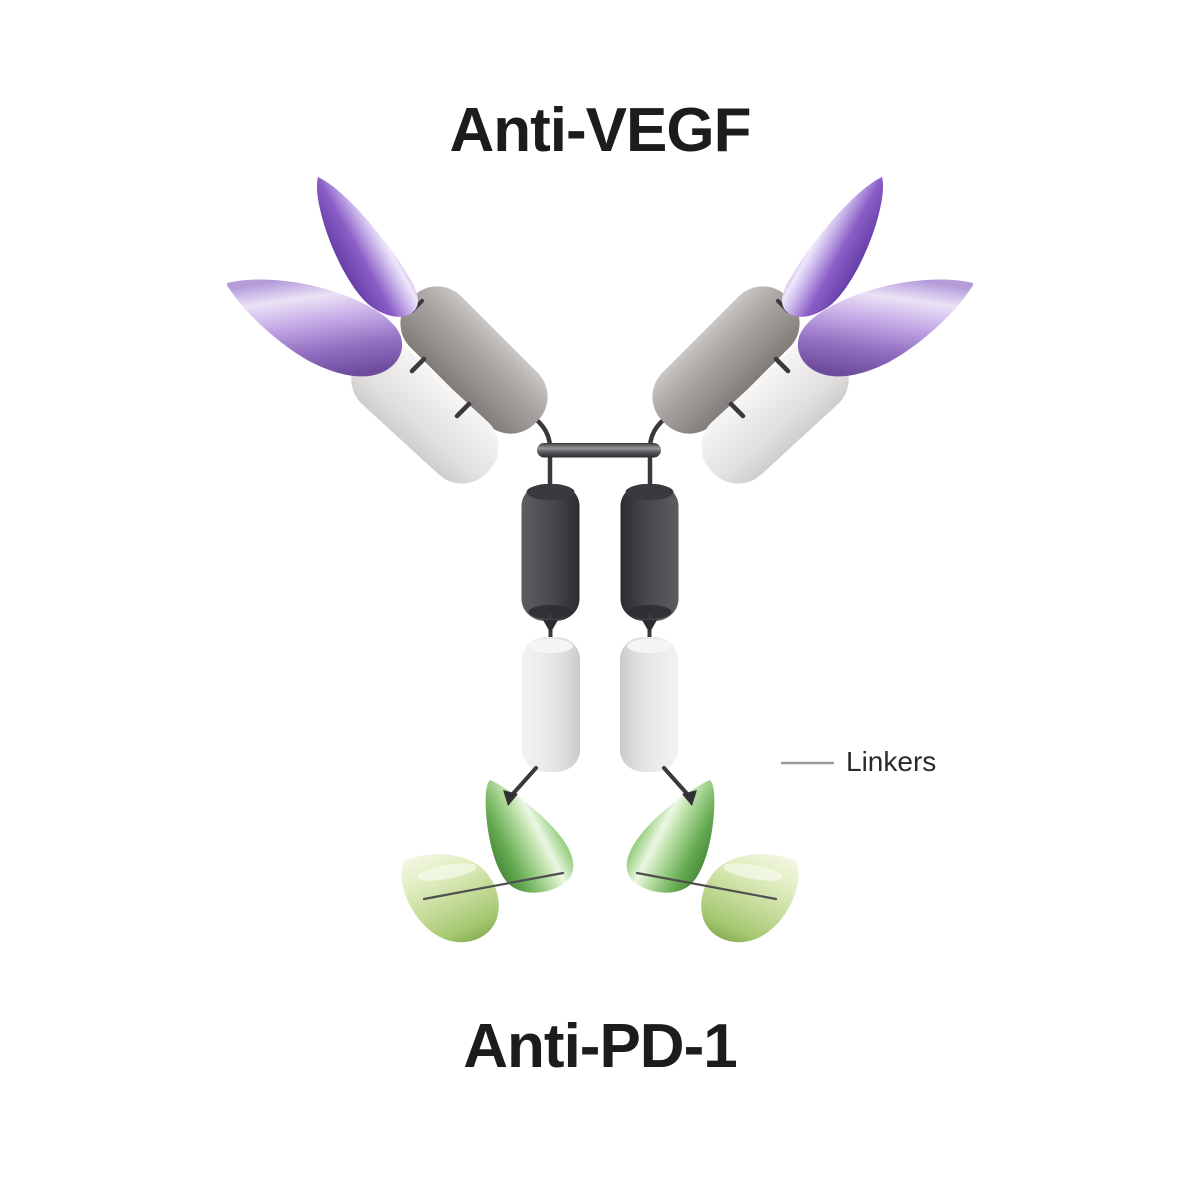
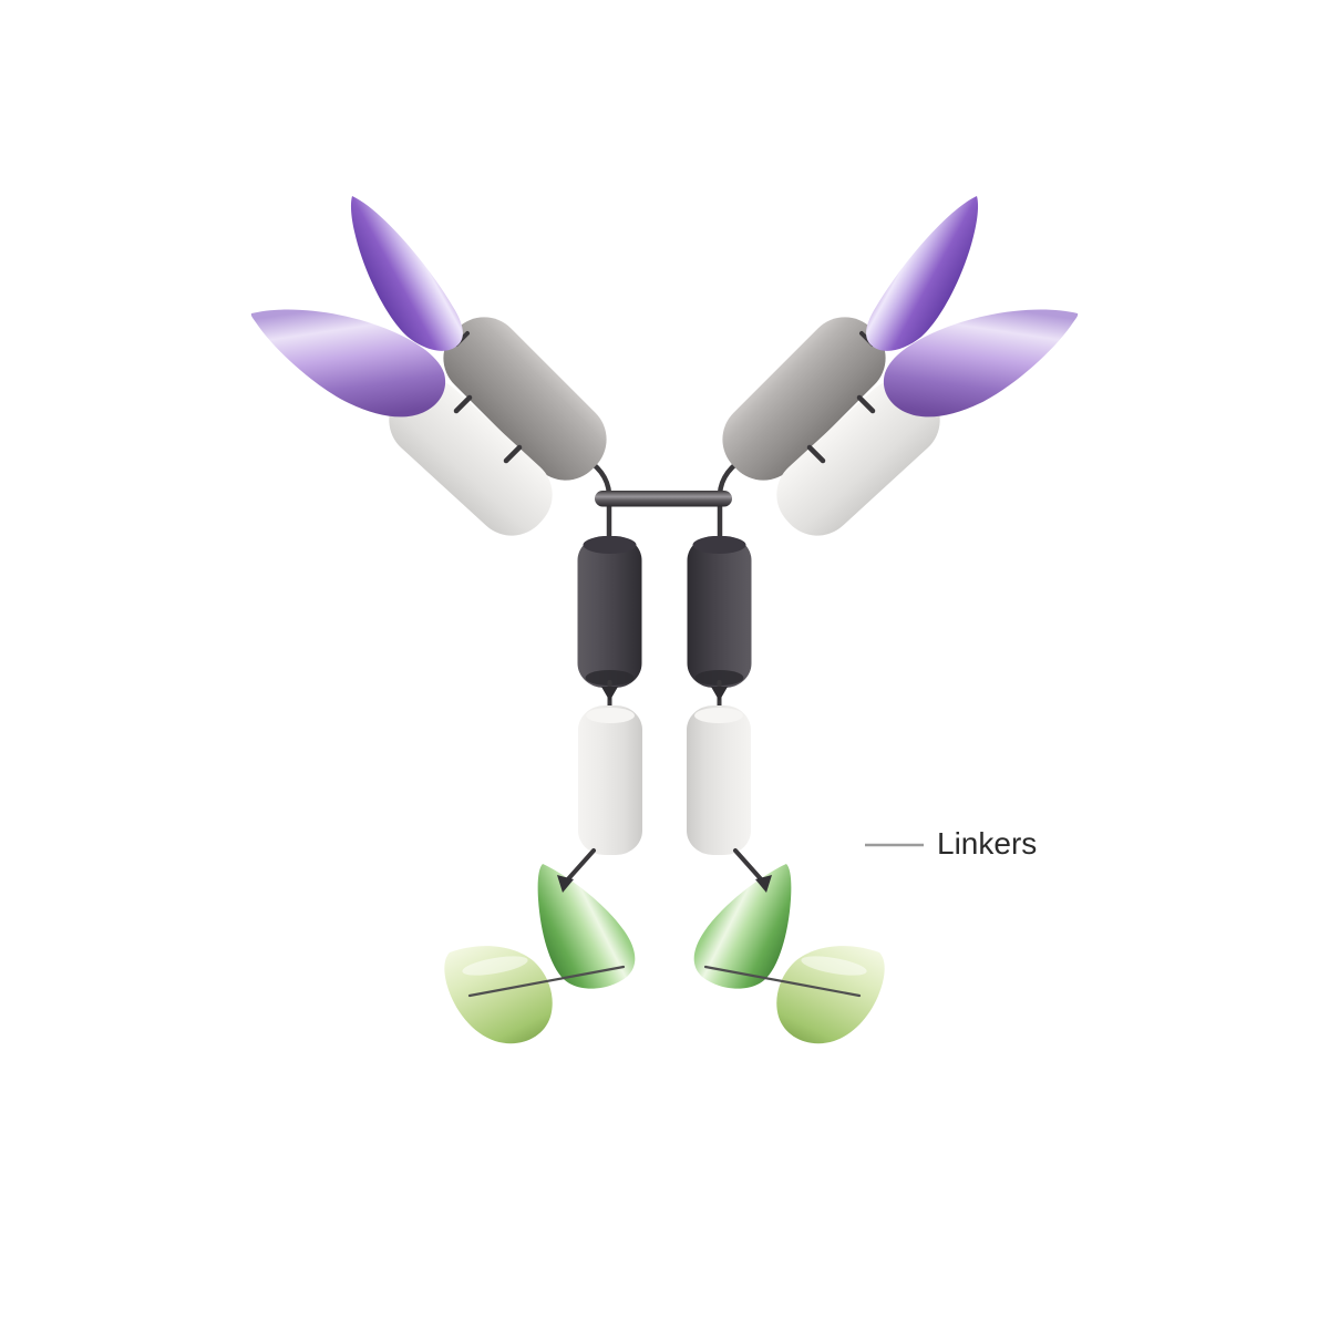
- Anti-VEGF
- Anti-PD-1
  Linkers
